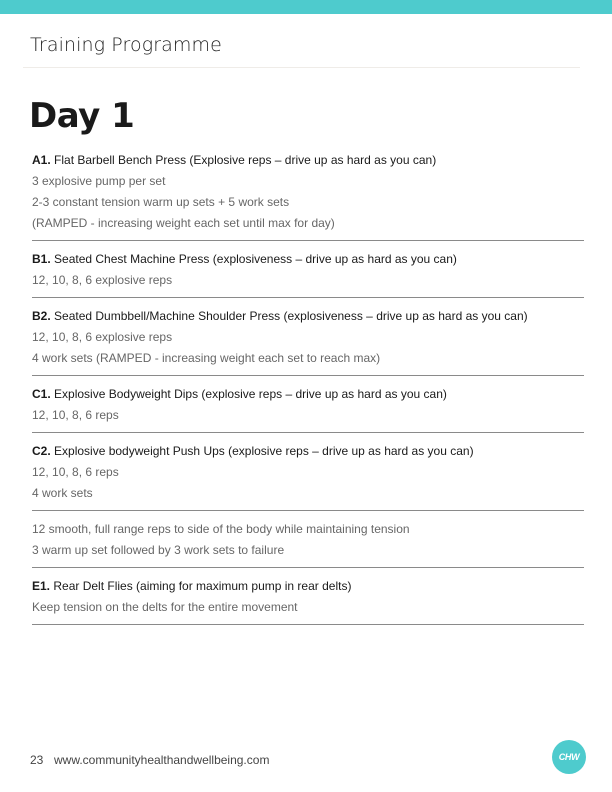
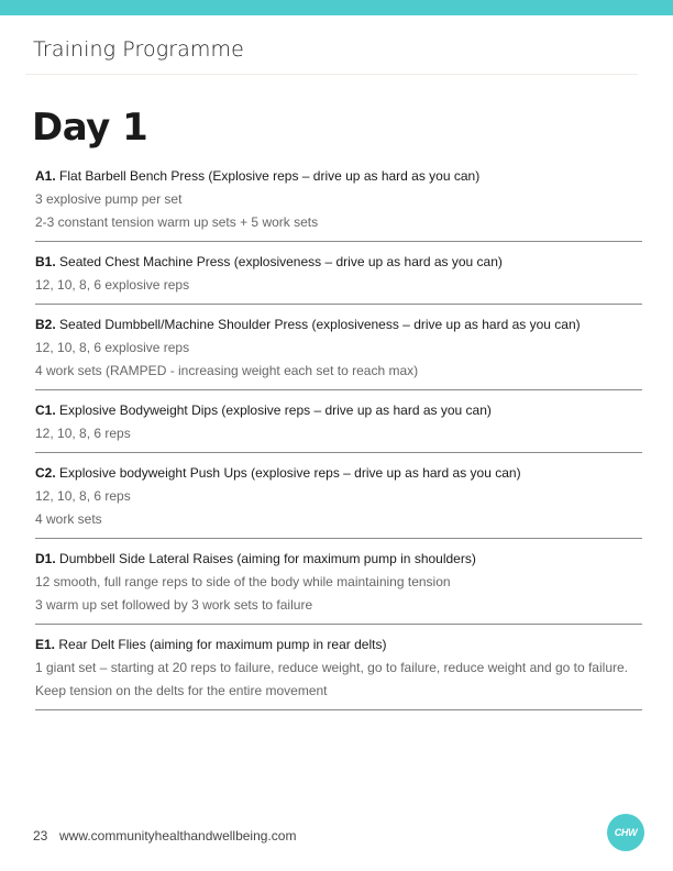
  Training Programme
  Day 1
  A1. Flat Barbell Bench Press (Explosive reps – drive up as hard as you can)
  3 explosive pump per set
  2-3 constant tension warm up sets + 5 work sets
- (RAMPED - increasing weight each set until max for day)
  B1. Seated Chest Machine Press (explosiveness – drive up as hard as you can)
  12, 10, 8, 6 explosive reps
  B2. Seated Dumbbell/Machine Shoulder Press (explosiveness – drive up as hard as you can)
  12, 10, 8, 6 explosive reps
  4 work sets (RAMPED - increasing weight each set to reach max)
  C1. Explosive Bodyweight Dips (explosive reps – drive up as hard as you can)
  12, 10, 8, 6 reps
  C2. Explosive bodyweight Push Ups (explosive reps – drive up as hard as you can)
  12, 10, 8, 6 reps
  4 work sets
+ D1. Dumbbell Side Lateral Raises (aiming for maximum pump in shoulders)
  12 smooth, full range reps to side of the body while maintaining tension
  3 warm up set followed by 3 work sets to failure
  E1. Rear Delt Flies (aiming for maximum pump in rear delts)
+ 1 giant set – starting at 20 reps to failure, reduce weight, go to failure, reduce weight and go to failure.
  Keep tension on the delts for the entire movement
  23
  www.communityhealthandwellbeing.com
  CHW
